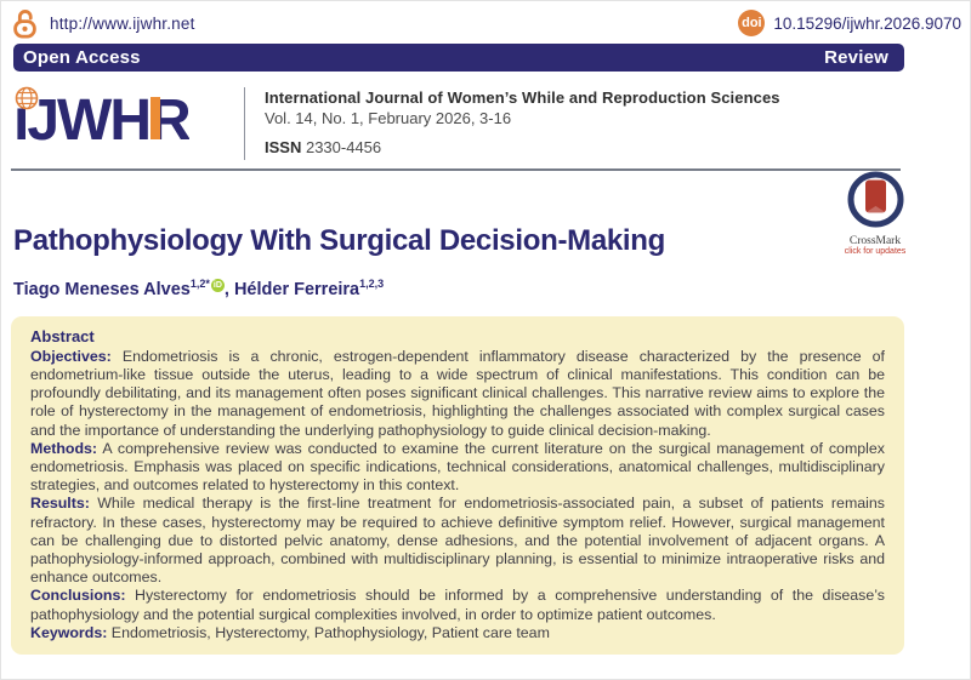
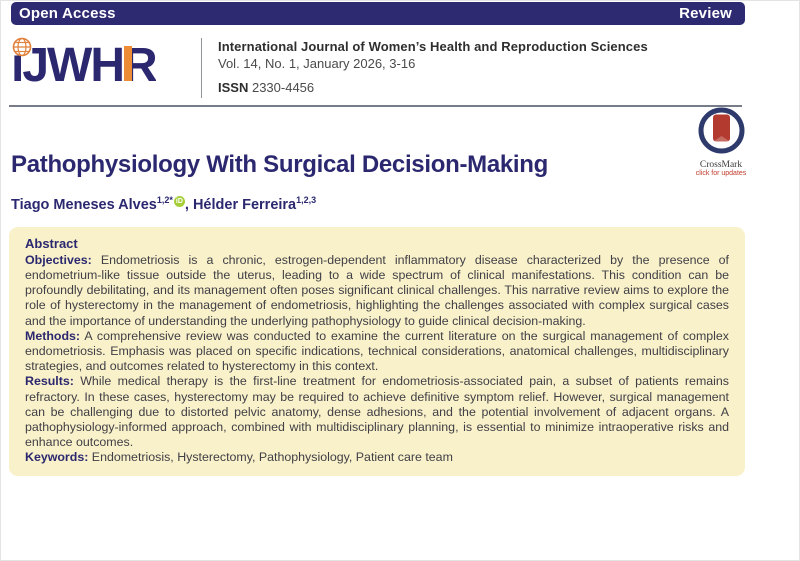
- http://www.ijwhr.net
- doi
- 10.15296/ijwhr.2026.9070
  Open Access
  Review
  ıJWHR
- International Journal of Women’s While and Reproduction Sciences
+ International Journal of Women’s Health and Reproduction Sciences
- Vol. 14, No. 1, February 2026, 3-16
+ Vol. 14, No. 1, January 2026, 3-16
  ISSN 2330-4456
  Pathophysiology With Surgical Decision-Making
  CrossMark
  Tiago Meneses Alves1,2* , Hélder Ferreira1,2,3
  Abstract
  Objectives: Endometriosis is a chronic, estrogen-dependent inflammatory disease characterized by the presence of endometrium-like tissue outside the uterus, leading to a wide spectrum of clinical manifestations. This condition can be profoundly debilitating, and its management often poses significant clinical challenges. This narrative review aims to explore the role of hysterectomy in the management of endometriosis, highlighting the challenges associated with complex surgical cases and the importance of understanding the underlying pathophysiology to guide clinical decision-making.
  Methods: A comprehensive review was conducted to examine the current literature on the surgical management of complex endometriosis. Emphasis was placed on specific indications, technical considerations, anatomical challenges, multidisciplinary strategies, and outcomes related to hysterectomy in this context.
  Results: While medical therapy is the first-line treatment for endometriosis-associated pain, a subset of patients remains refractory. In these cases, hysterectomy may be required to achieve definitive symptom relief. However, surgical management can be challenging due to distorted pelvic anatomy, dense adhesions, and the potential involvement of adjacent organs. A pathophysiology-informed approach, combined with multidisciplinary planning, is essential to minimize intraoperative risks and enhance outcomes.
- Conclusions: Hysterectomy for endometriosis should be informed by a comprehensive understanding of the disease’s pathophysiology and the potential surgical complexities involved, in order to optimize patient outcomes.
  Keywords: Endometriosis, Hysterectomy, Pathophysiology, Patient care team
